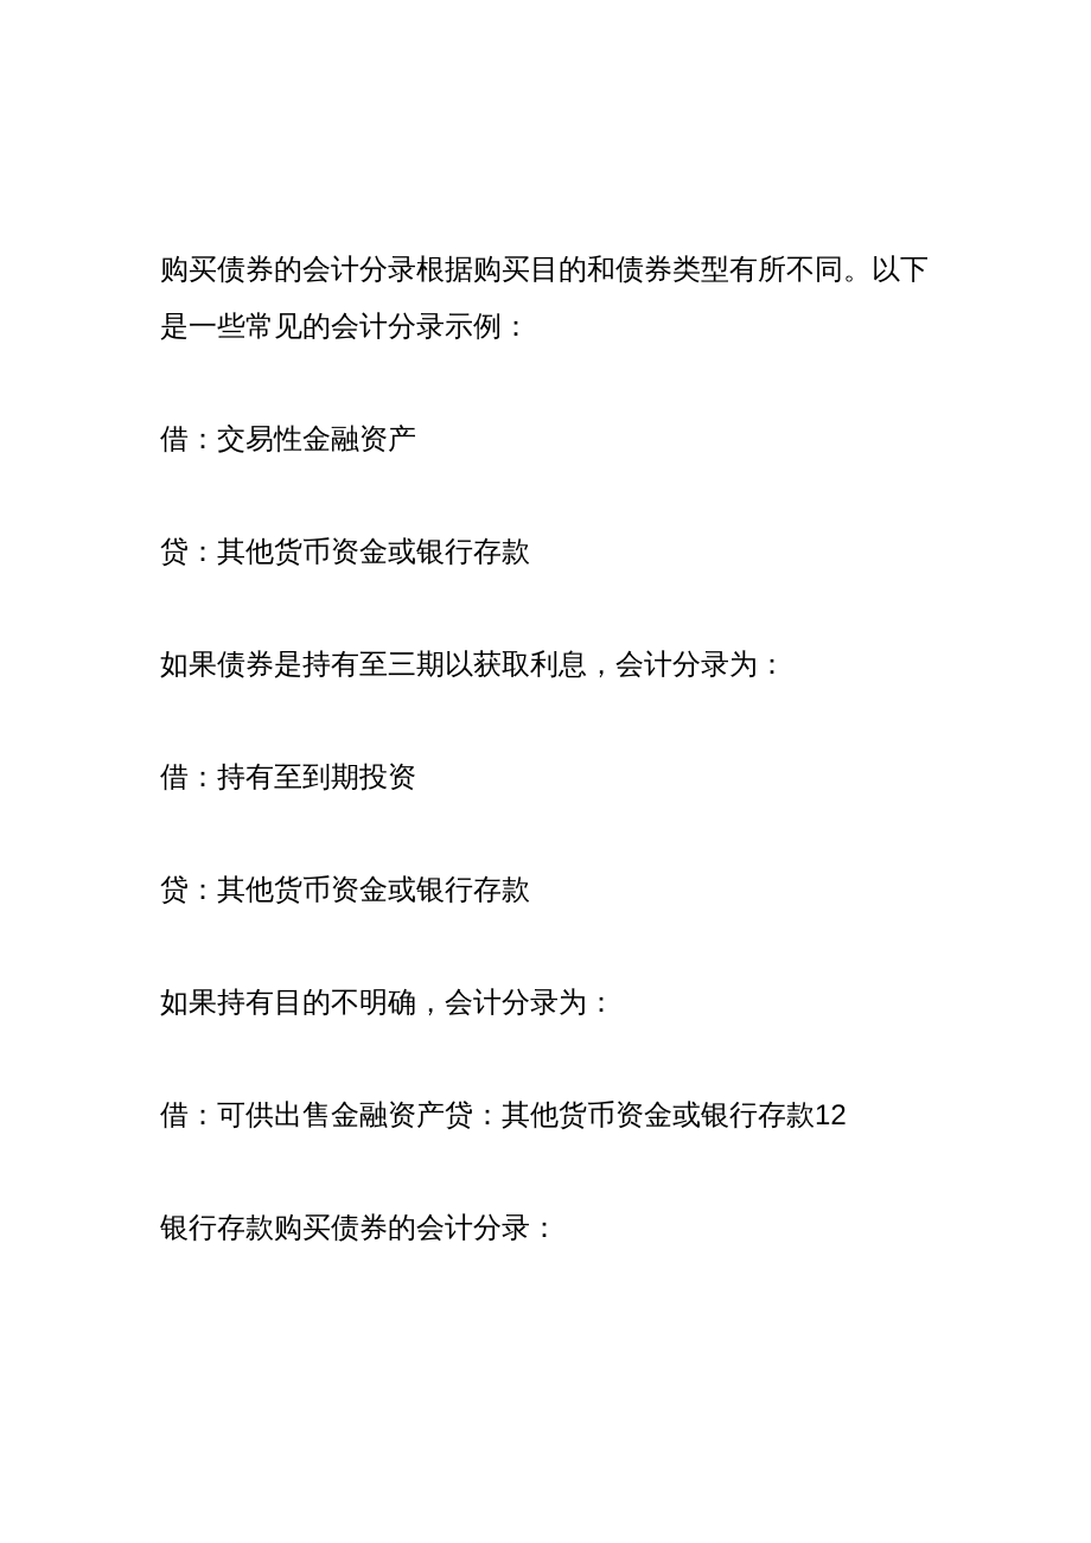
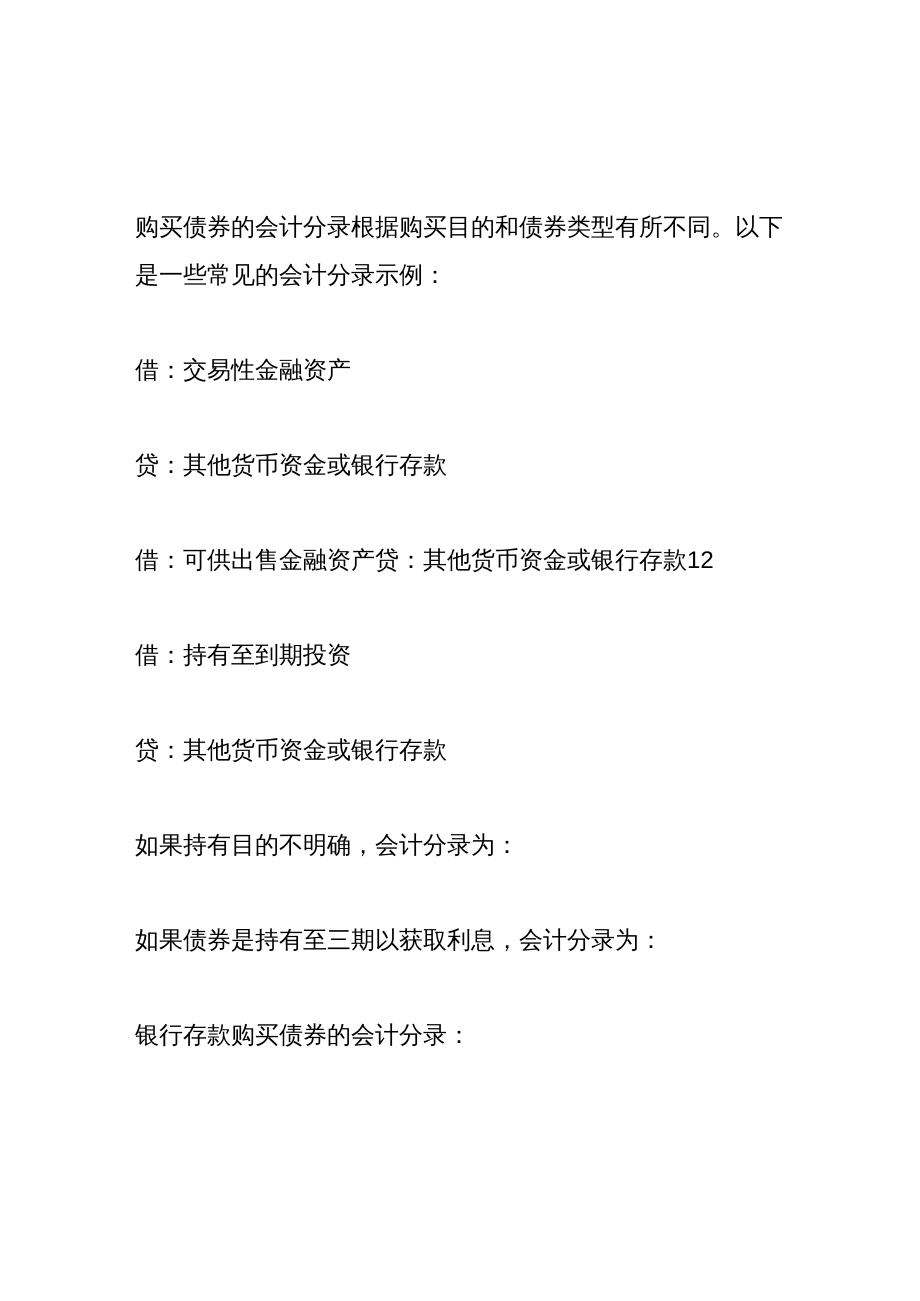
  购买债券的会计分录根据购买目的和债券类型有所不同。以下是一些常见的会计分录示例：
  借：交易性金融资产
  贷：其他货币资金或银行存款
- 如果债券是持有至三期以获取利息，会计分录为：
+ 借：可供出售金融资产贷：其他货币资金或银行存款12
  借：持有至到期投资
  贷：其他货币资金或银行存款
  如果持有目的不明确，会计分录为：
- 借：可供出售金融资产贷：其他货币资金或银行存款12
+ 如果债券是持有至三期以获取利息，会计分录为：
  银行存款购买债券的会计分录：
